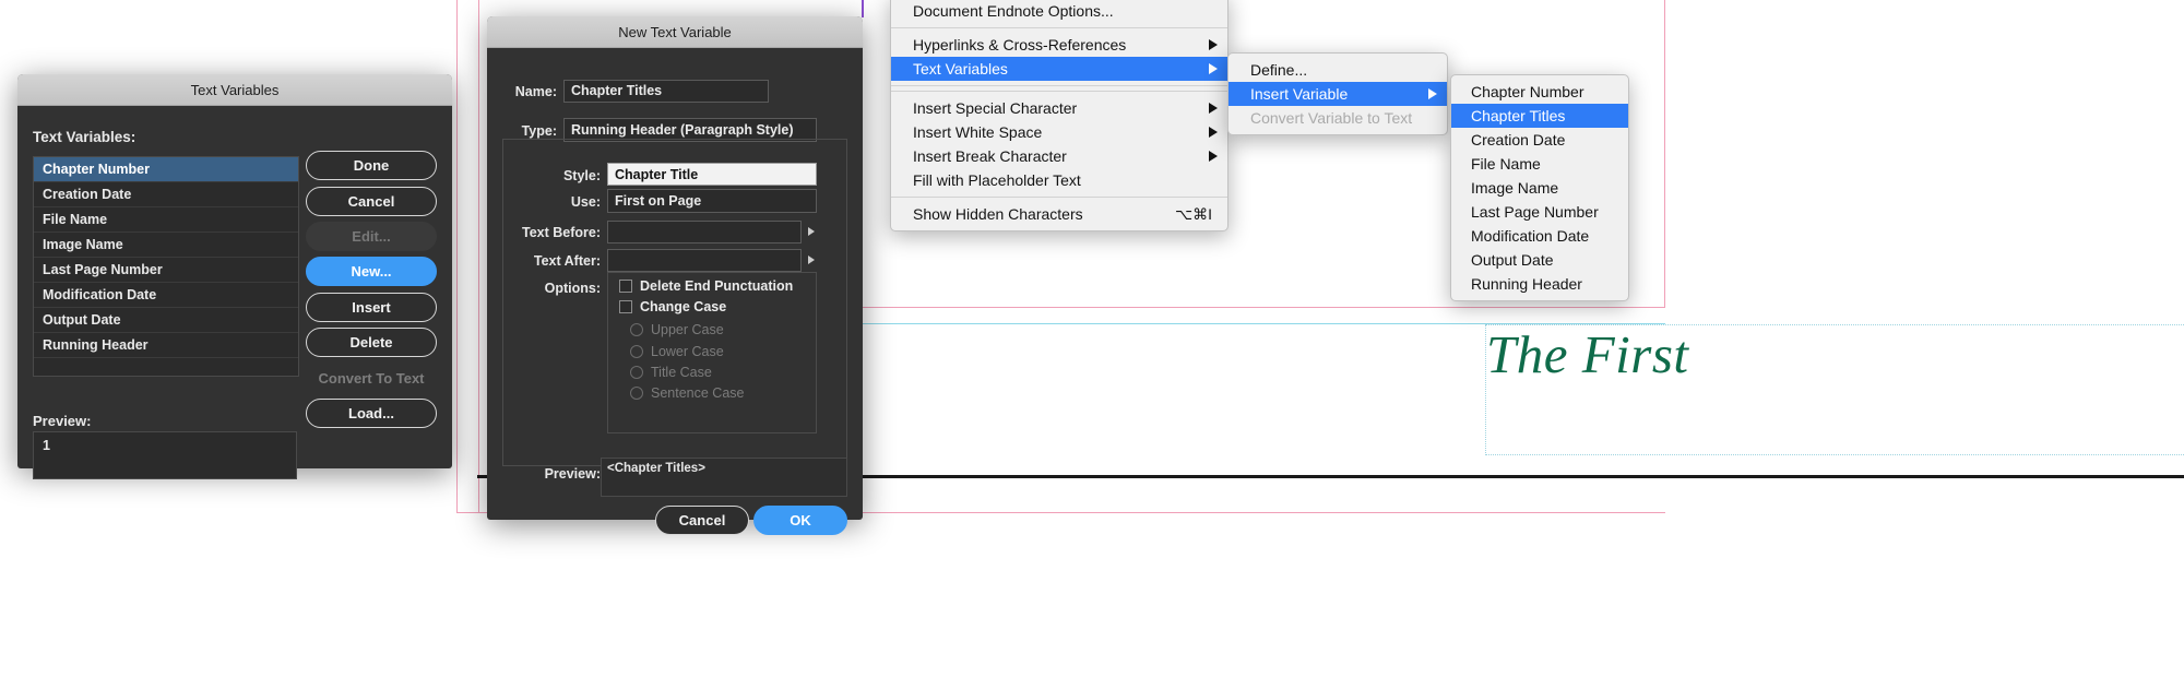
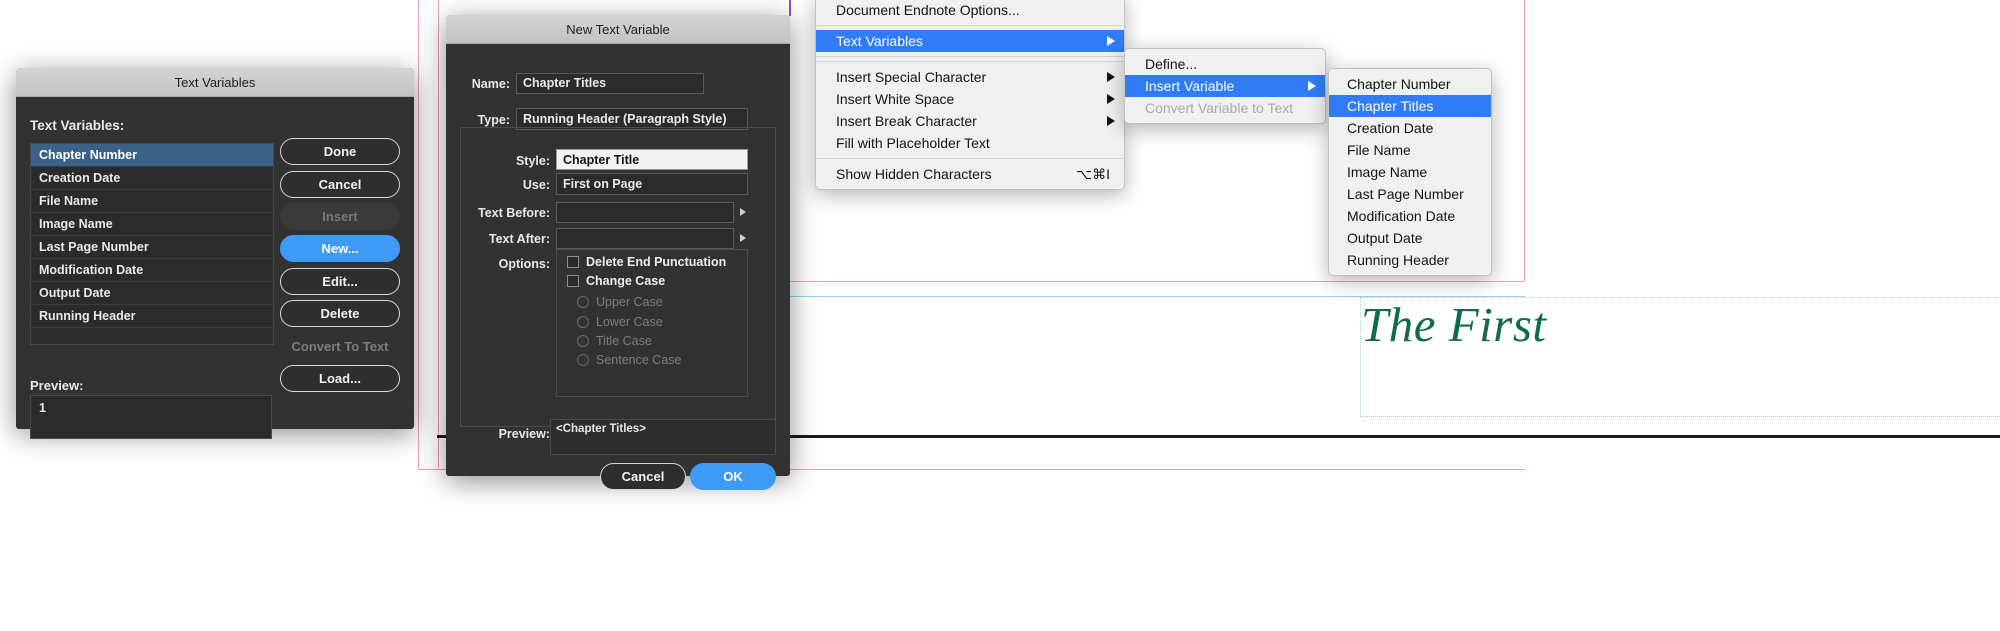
  The First
  Text Variables
  Text Variables:
  Chapter Number
  Creation Date
  File Name
  Image Name
  Last Page Number
  Modification Date
  Output Date
  Running Header
  Preview:
  1
  Done
  Cancel
- Edit...
+ Insert
  New...
- Insert
+ Edit...
  Delete
  Convert To Text
  Load...
  New Text Variable
  Name:
  Chapter Titles
  Type:
  Running Header (Paragraph Style)
  Style:
  Chapter Title
  Use:
  First on Page
  Text Before:
  Text After:
  Options:
  Delete End Punctuation
  Change Case
  Upper Case
  Lower Case
  Title Case
  Sentence Case
  Preview:
  <Chapter Titles>
  Cancel
  OK
  Document Endnote Options...
- Hyperlinks & Cross-References
  Text Variables
  Insert Special Character
  Insert White Space
  Insert Break Character
  Fill with Placeholder Text
  Show Hidden Characters
  ⌥⌘I
  Define...
  Insert Variable
  Convert Variable to Text
  Chapter Number
  Chapter Titles
  Creation Date
  File Name
  Image Name
  Last Page Number
  Modification Date
  Output Date
  Running Header
